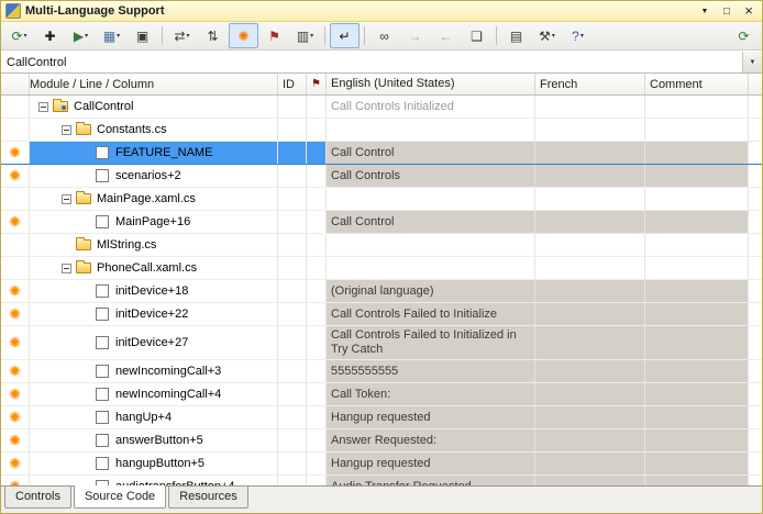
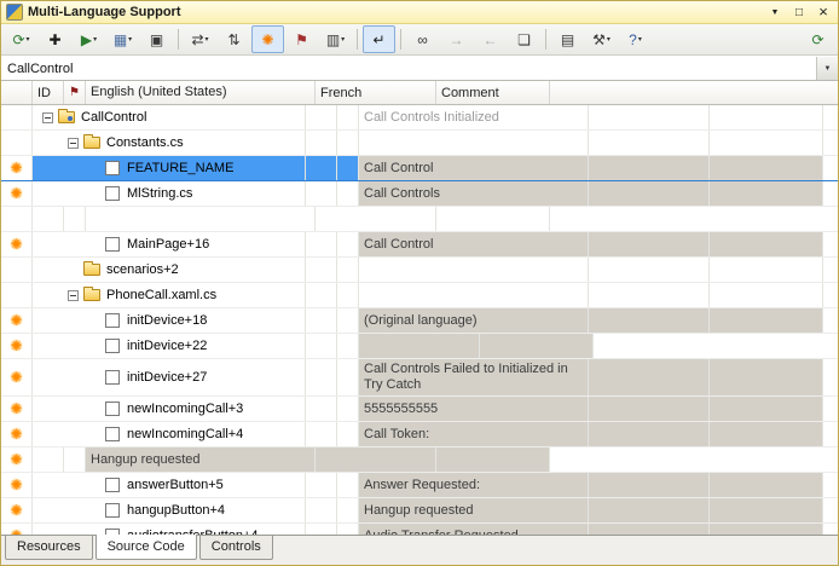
  Multi-Language Support
  □
  ×
  ⟳
  ✚
  ▶
  ▦
  ▣
  ⇄
  ⇅
  ✺
  ⚑
  ▥
  ↵
  ∞
  →
  ←
  ❏
  ▤
  ⚒
  ?
  ⟳
  CallControl
- Module / Line / Column
  ID
  ⚑
  English (United States)
  French
  Comment
  CallControl
  Call Controls Initialized
  Constants.cs
  ✺
  FEATURE_NAME
  Call Control
  ✺
- scenarios+2
+ MlString.cs
  Call Controls
- MainPage.xaml.cs
  ✺
  MainPage+16
  Call Control
- MlString.cs
+ scenarios+2
  PhoneCall.xaml.cs
  ✺
  initDevice+18
  (Original language)
  ✺
  initDevice+22
- Call Controls Failed to Initialize
  ✺
  initDevice+27
  Call Controls Failed to Initialized in Try Catch
  ✺
  newIncomingCall+3
  5555555555
  ✺
  newIncomingCall+4
  Call Token:
  ✺
- hangUp+4
  Hangup requested
  ✺
  answerButton+5
  Answer Requested:
  ✺
- hangupButton+5
+ hangupButton+4
  Hangup requested
- Controls
+ Resources
  Source Code
- Resources
+ Controls
